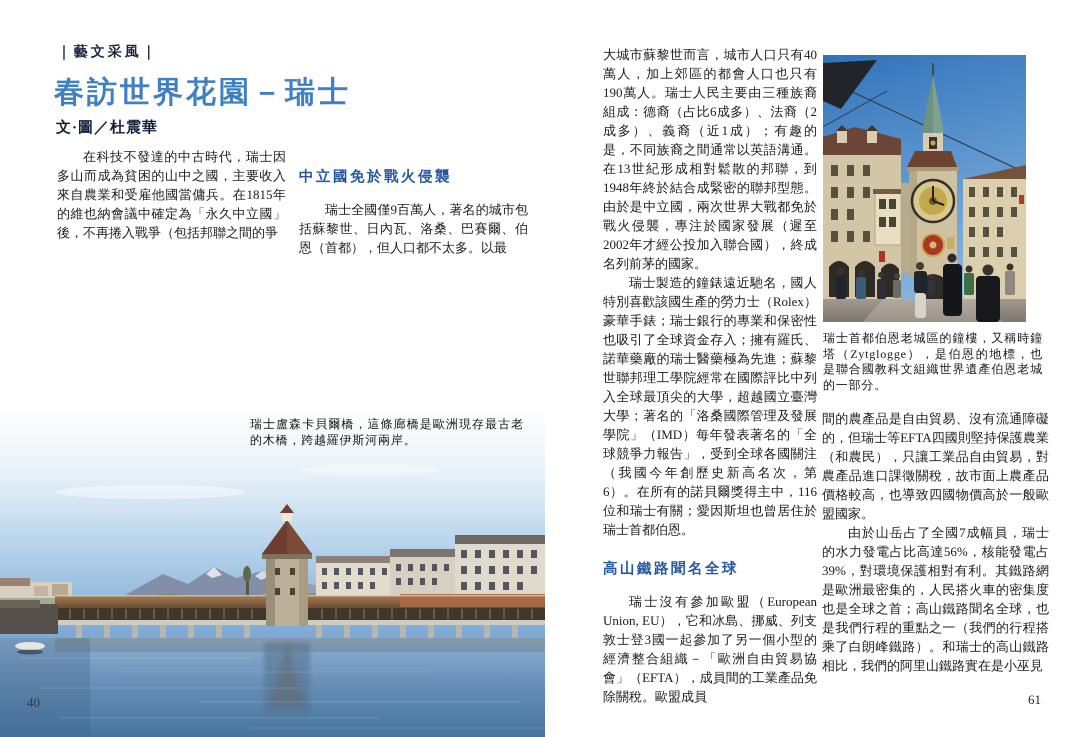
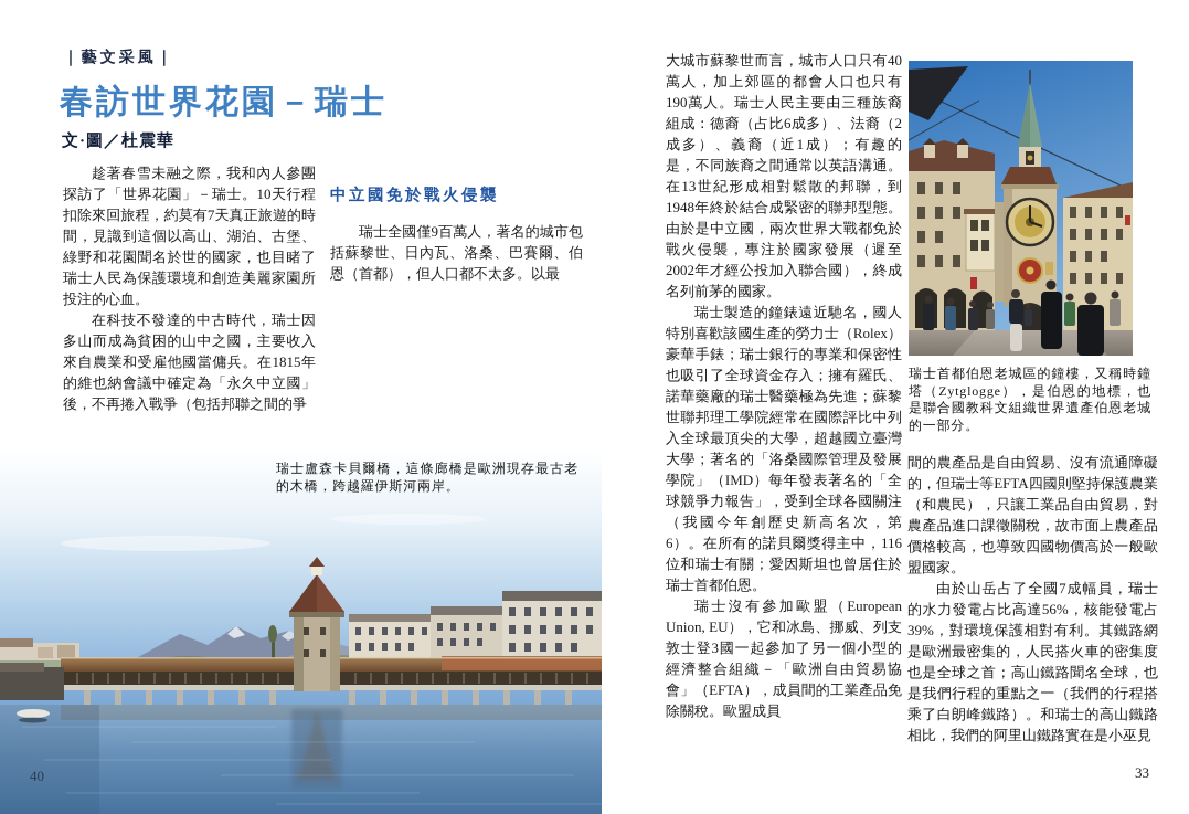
  ｜藝文采風｜
  春訪世界花園－瑞士
  文·圖／杜震華
+ 趁著春雪未融之際，我和內人參團探訪了「世界花園」－瑞士。10天行程扣除來回旅程，約莫有7天真正旅遊的時間，見識到這個以高山、湖泊、古堡、綠野和花園聞名於世的國家，也目睹了瑞士人民為保護環境和創造美麗家園所投注的心血。
  在科技不發達的中古時代，瑞士因多山而成為貧困的山中之國，主要收入來自農業和受雇他國當傭兵。在1815年的維也納會議中確定為「永久中立國」後，不再捲入戰爭（包括邦聯之間的爭
  中立國免於戰火侵襲
  瑞士全國僅9百萬人，著名的城市包括蘇黎世、日內瓦、洛桑、巴賽爾、伯恩（首都），但人口都不太多。以最
  瑞士盧森卡貝爾橋，這條廊橋是歐洲現存最古老的木橋，跨越羅伊斯河兩岸。
  40
  大城市蘇黎世而言，城市人口只有40萬人，加上郊區的都會人口也只有190萬人。瑞士人民主要由三種族裔組成：德裔（占比6成多）、法裔（2成多）、義裔（近1成）；有趣的是，不同族裔之間通常以英語溝通。在13世紀形成相對鬆散的邦聯，到1948年終於結合成緊密的聯邦型態。由於是中立國，兩次世界大戰都免於戰火侵襲，專注於國家發展（遲至2002年才經公投加入聯合國），終成名列前茅的國家。
  瑞士製造的鐘錶遠近馳名，國人特別喜歡該國生產的勞力士（Rolex）豪華手錶；瑞士銀行的專業和保密性也吸引了全球資金存入；擁有羅氏、諾華藥廠的瑞士醫藥極為先進；蘇黎世聯邦理工學院經常在國際評比中列入全球最頂尖的大學，超越國立臺灣大學；著名的「洛桑國際管理及發展學院」（IMD）每年發表著名的「全球競爭力報告」，受到全球各國關注（我國今年創歷史新高名次，第6）。在所有的諾貝爾獎得主中，116位和瑞士有關；愛因斯坦也曾居住於瑞士首都伯恩。
- 高山鐵路聞名全球
  瑞士沒有參加歐盟（European Union, EU），它和冰島、挪威、列支敦士登3國一起參加了另一個小型的經濟整合組織－「歐洲自由貿易協會」（EFTA），成員間的工業產品免除關稅。歐盟成員
  瑞士首都伯恩老城區的鐘樓，又稱時鐘塔（Zytglogge），是伯恩的地標，也是聯合國教科文組織世界遺產伯恩老城的一部分。
  間的農產品是自由貿易、沒有流通障礙的，但瑞士等EFTA四國則堅持保護農業（和農民），只讓工業品自由貿易，對農產品進口課徵關稅，故市面上農產品價格較高，也導致四國物價高於一般歐盟國家。
  由於山岳占了全國7成幅員，瑞士的水力發電占比高達56%，核能發電占39%，對環境保護相對有利。其鐵路網是歐洲最密集的，人民搭火車的密集度也是全球之首；高山鐵路聞名全球，也是我們行程的重點之一（我們的行程搭乘了白朗峰鐵路）。和瑞士的高山鐵路相比，我們的阿里山鐵路實在是小巫見
- 61
+ 33
